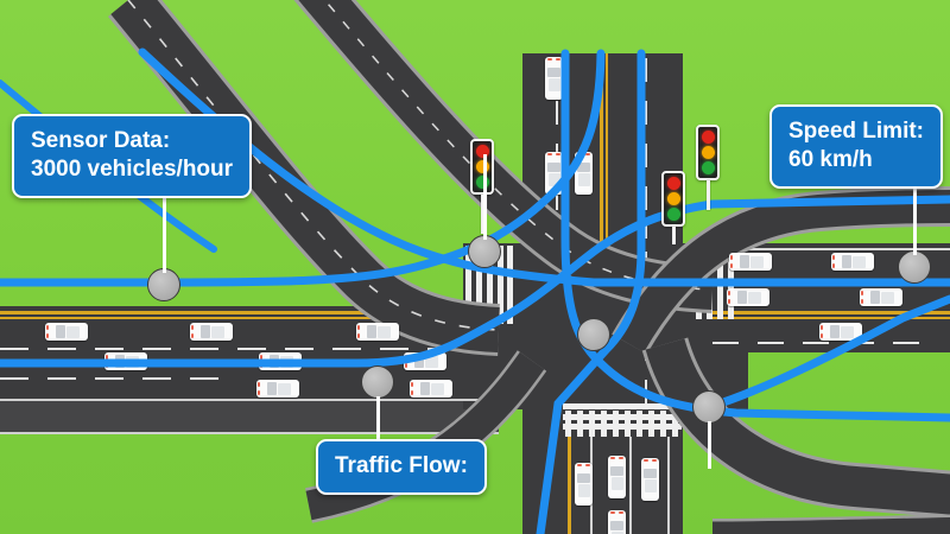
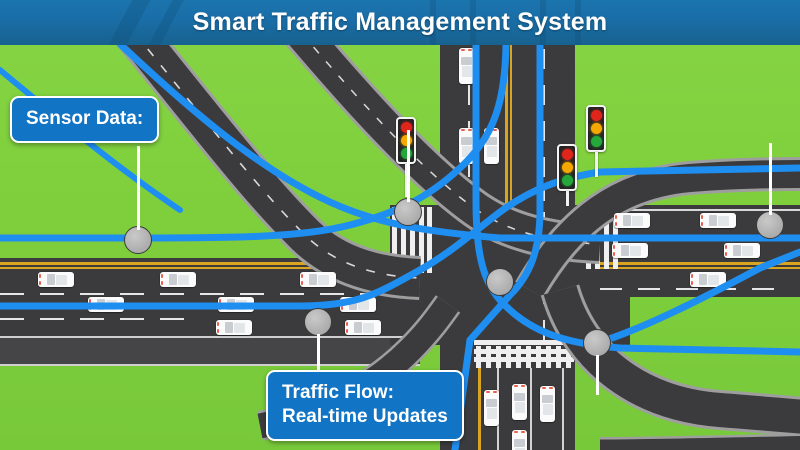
  Sensor Data:
- 3000 vehicles/hour
- Speed Limit:
- 60 km/h
  Traffic Flow:
+ Real-time Updates
+ Smart Traffic Management System
